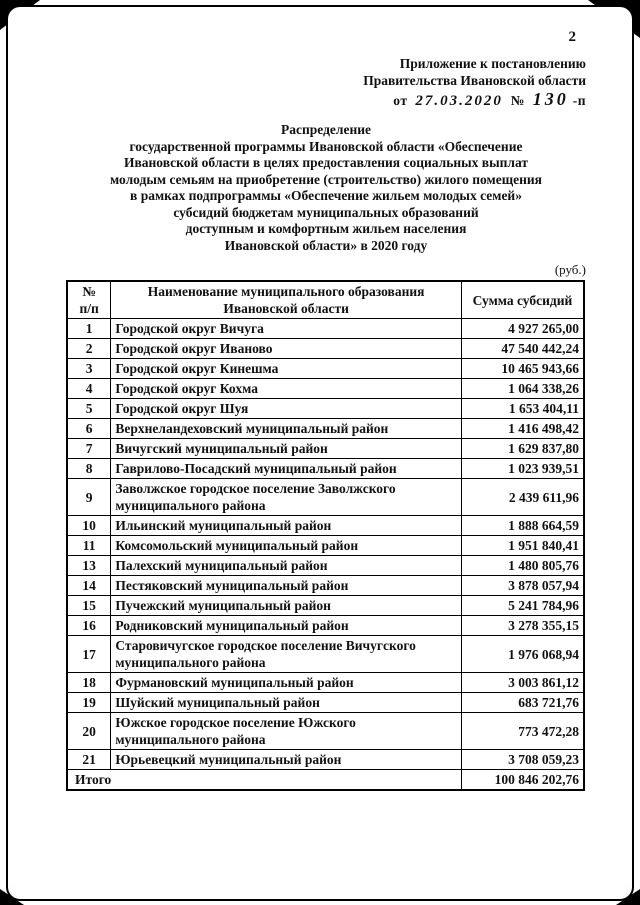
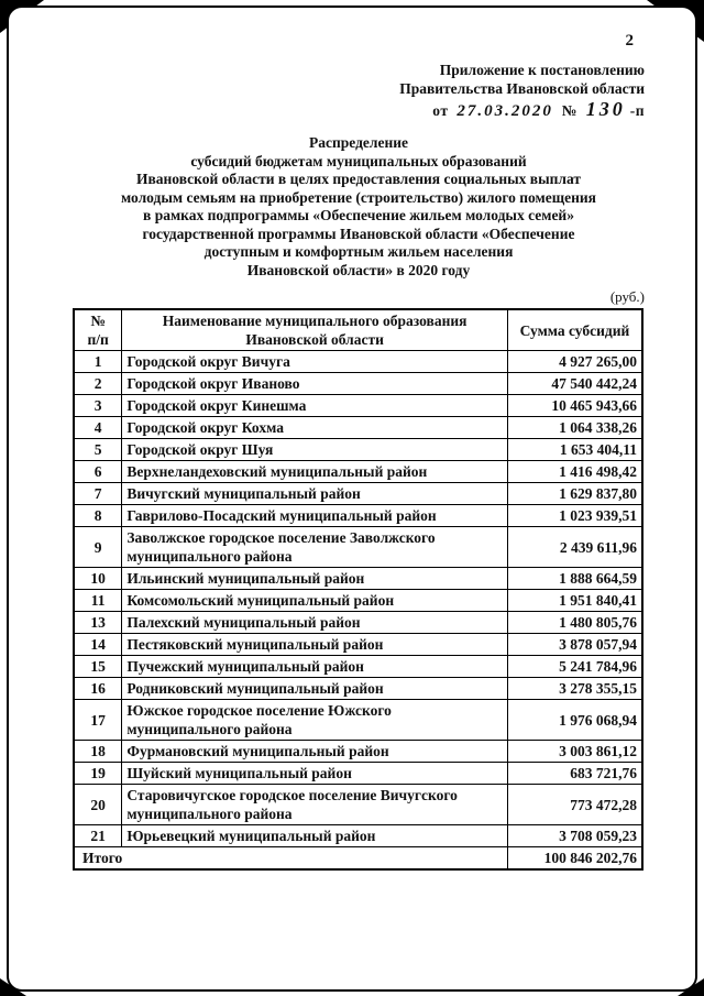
  2
  Приложение к постановлению
  Правительства Ивановской области
  от 27.03.2020 № 130 -п
  Распределение
- государственной программы Ивановской области «Обеспечение
+ субсидий бюджетам муниципальных образований
  Ивановской области в целях предоставления социальных выплат
  молодым семьям на приобретение (строительство) жилого помещения
  в рамках подпрограммы «Обеспечение жильем молодых семей»
- субсидий бюджетам муниципальных образований
+ государственной программы Ивановской области «Обеспечение
  доступным и комфортным жильем населения
  Ивановской области» в 2020 году
  (руб.)
  № п/п	Наименование муниципального образования Ивановской области	Сумма субсидий
  1	Городской округ Вичуга	4 927 265,00
  2	Городской округ Иваново	47 540 442,24
  3	Городской округ Кинешма	10 465 943,66
  4	Городской округ Кохма	1 064 338,26
  5	Городской округ Шуя	1 653 404,11
  6	Верхнеландеховский муниципальный район	1 416 498,42
  7	Вичугский муниципальный район	1 629 837,80
  8	Гаврилово-Посадский муниципальный район	1 023 939,51
  9	Заволжское городское поселение Заволжского муниципального района	2 439 611,96
  10	Ильинский муниципальный район	1 888 664,59
  11	Комсомольский муниципальный район	1 951 840,41
  13	Палехский муниципальный район	1 480 805,76
  14	Пестяковский муниципальный район	3 878 057,94
  15	Пучежский муниципальный район	5 241 784,96
  16	Родниковский муниципальный район	3 278 355,15
- 17	Старовичугское городское поселение Вичугского муниципального района	1 976 068,94
+ 17	Южское городское поселение Южского муниципального района	1 976 068,94
  18	Фурмановский муниципальный район	3 003 861,12
  19	Шуйский муниципальный район	683 721,76
- 20	Южское городское поселение Южского муниципального района	773 472,28
+ 20	Старовичугское городское поселение Вичугского муниципального района	773 472,28
  21	Юрьевецкий муниципальный район	3 708 059,23
  Итого	100 846 202,76
